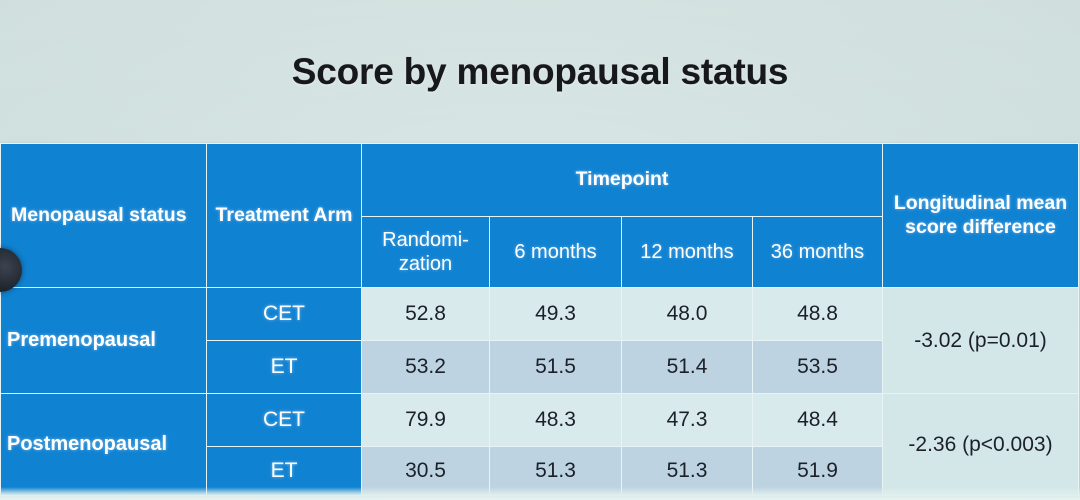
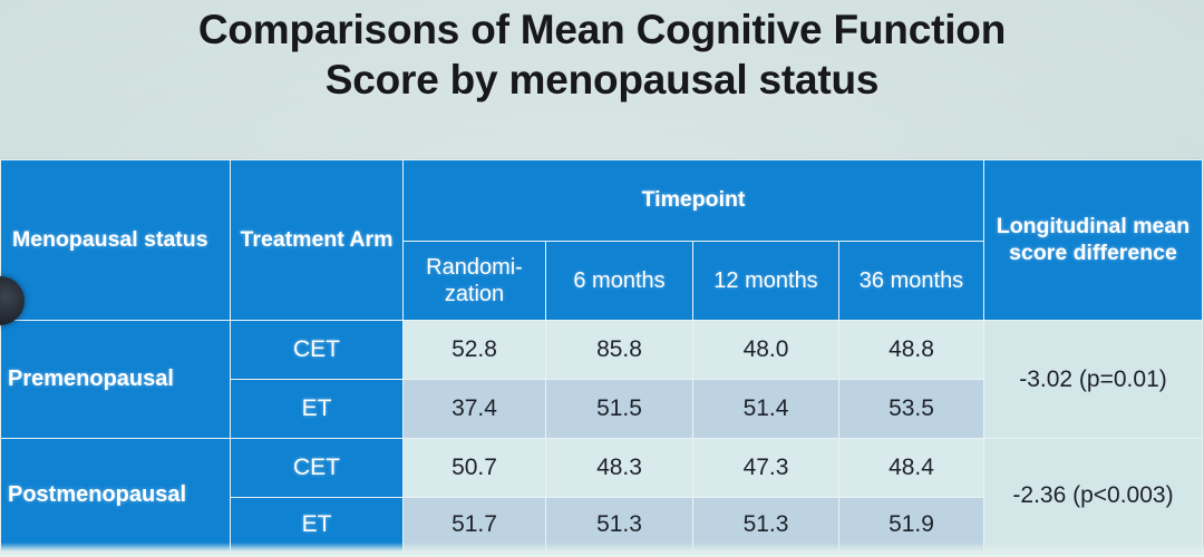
+ Comparisons of Mean Cognitive Function
  Score by menopausal status
  Menopausal status	Treatment Arm	Timepoint	Longitudinal mean score difference
  Randomi-zation	6 months	12 months	36 months
- Premenopausal	CET	52.8	49.3	48.0	48.8	-3.02 (p=0.01)
+ Premenopausal	CET	52.8	85.8	48.0	48.8	-3.02 (p=0.01)
- ET	53.2	51.5	51.4	53.5
+ ET	37.4	51.5	51.4	53.5
- Postmenopausal	CET	79.9	48.3	47.3	48.4	-2.36 (p<0.003)
+ Postmenopausal	CET	50.7	48.3	47.3	48.4	-2.36 (p<0.003)
- ET	30.5	51.3	51.3	51.9
+ ET	51.7	51.3	51.3	51.9
